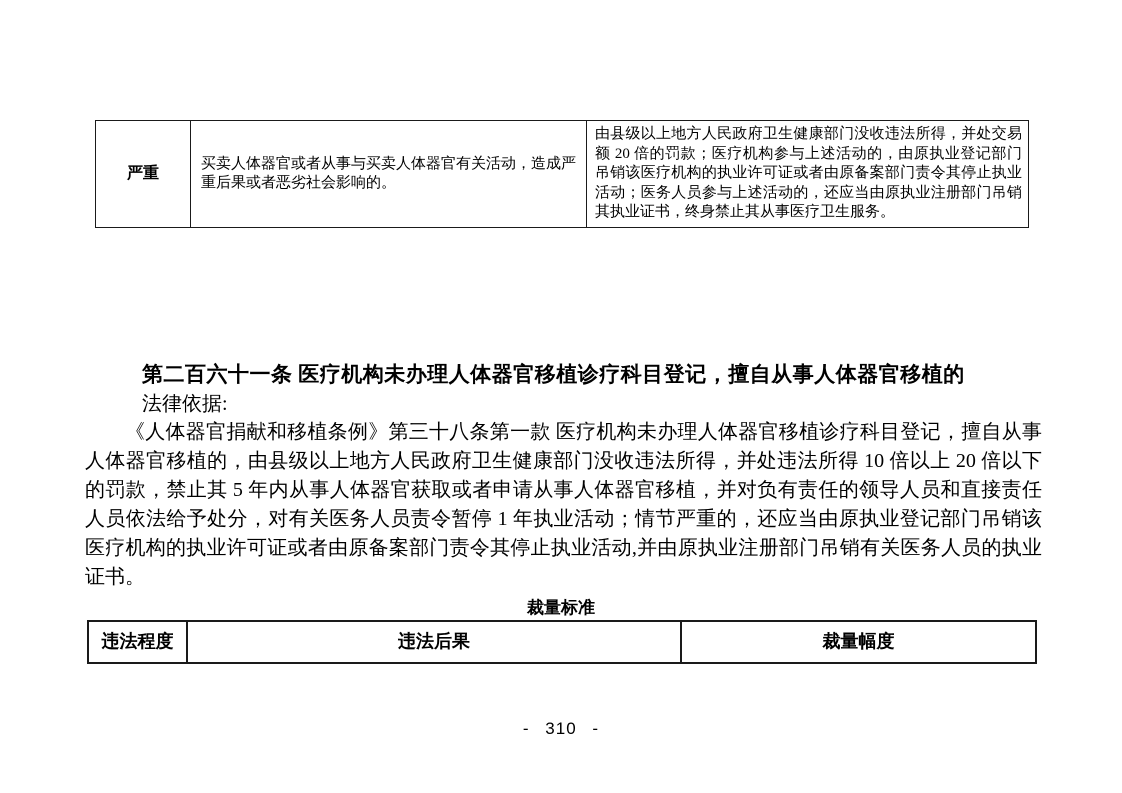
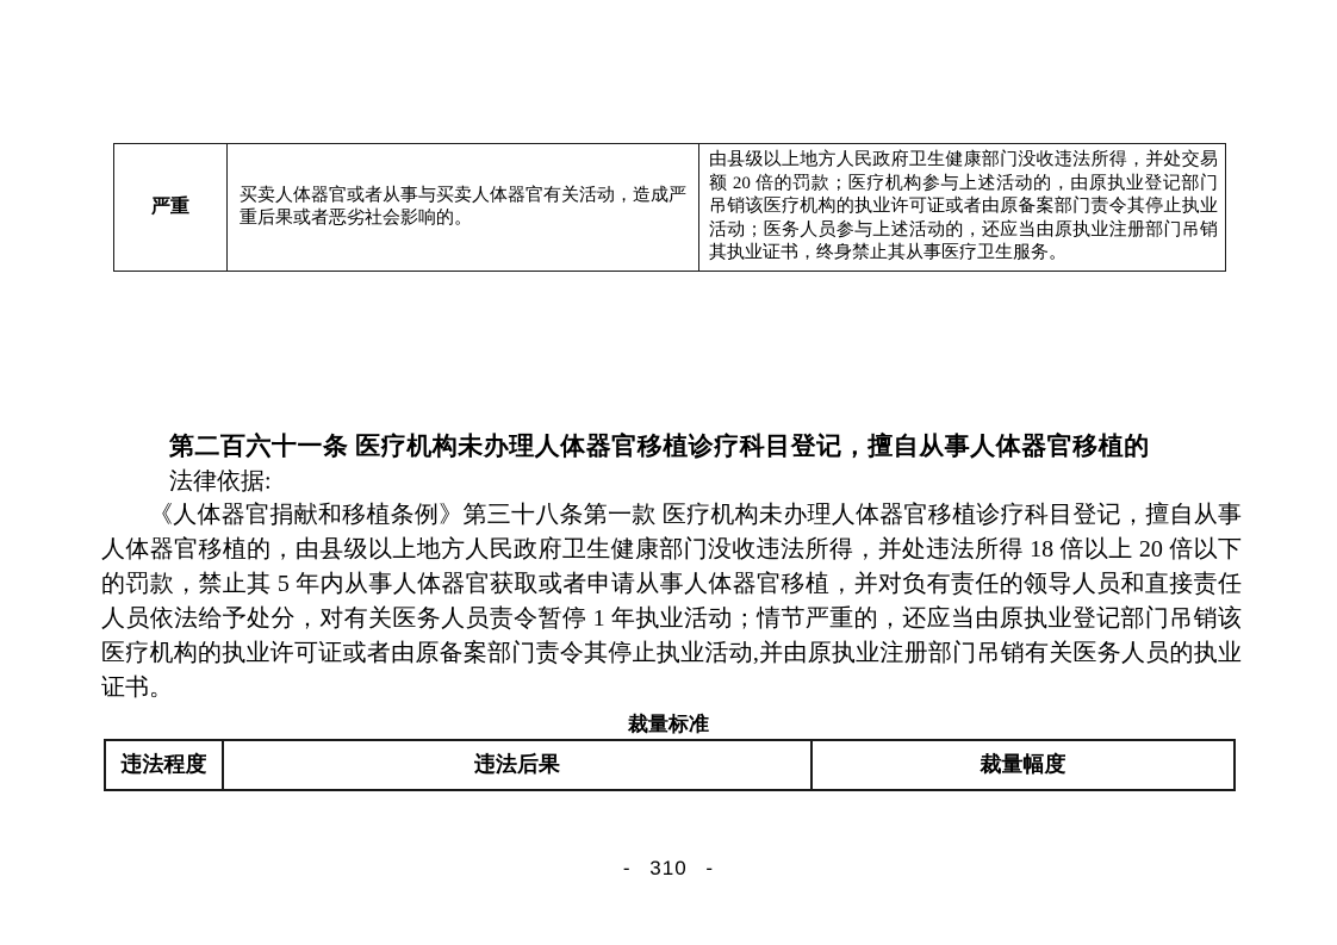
  严重	买卖人体器官或者从事与买卖人体器官有关活动，造成严重后果或者恶劣社会影响的。	由县级以上地方人民政府卫生健康部门没收违法所得，并处交易额 20 倍的罚款；医疗机构参与上述活动的，由原执业登记部门吊销该医疗机构的执业许可证或者由原备案部门责令其停止执业活动；医务人员参与上述活动的，还应当由原执业注册部门吊销其执业证书，终身禁止其从事医疗卫生服务。
  第二百六十一条 医疗机构未办理人体器官移植诊疗科目登记，擅自从事人体器官移植的
  法律依据:
- 《人体器官捐献和移植条例》第三十八条第一款 医疗机构未办理人体器官移植诊疗科目登记，擅自从事人体器官移植的，由县级以上地方人民政府卫生健康部门没收违法所得，并处违法所得 10 倍以上 20 倍以下的罚款，禁止其 5 年内从事人体器官获取或者申请从事人体器官移植，并对负有责任的领导人员和直接责任人员依法给予处分，对有关医务人员责令暂停 1 年执业活动；情节严重的，还应当由原执业登记部门吊销该医疗机构的执业许可证或者由原备案部门责令其停止执业活动,并由原执业注册部门吊销有关医务人员的执业证书。
+ 《人体器官捐献和移植条例》第三十八条第一款 医疗机构未办理人体器官移植诊疗科目登记，擅自从事人体器官移植的，由县级以上地方人民政府卫生健康部门没收违法所得，并处违法所得 18 倍以上 20 倍以下的罚款，禁止其 5 年内从事人体器官获取或者申请从事人体器官移植，并对负有责任的领导人员和直接责任人员依法给予处分，对有关医务人员责令暂停 1 年执业活动；情节严重的，还应当由原执业登记部门吊销该医疗机构的执业许可证或者由原备案部门责令其停止执业活动,并由原执业注册部门吊销有关医务人员的执业证书。
  裁量标准
  违法程度	违法后果	裁量幅度
  - 310 -
